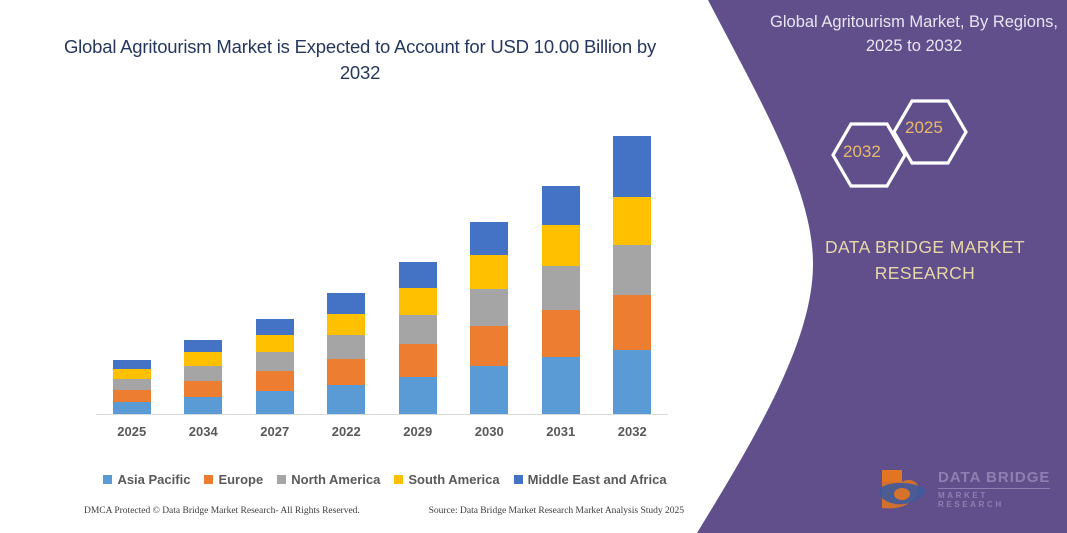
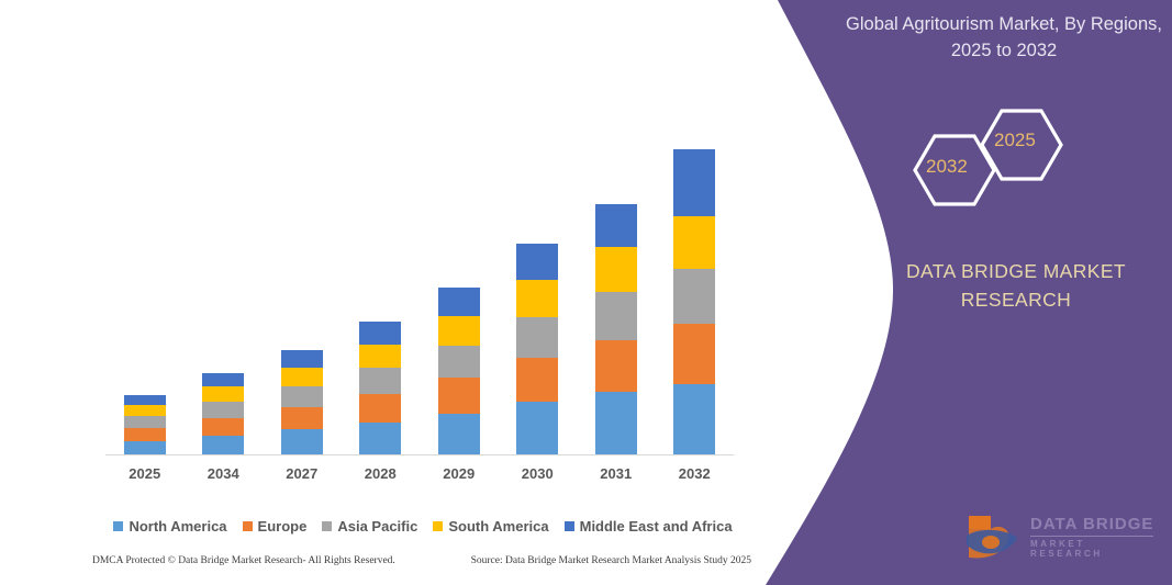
- Global Agritourism Market is Expected to Account for USD 10.00 Billion by 2032
  2025
  2034
  2027
- 2022
+ 2028
  2029
  2030
  2031
  2032
- Asia Pacific
+ North America
  Europe
- North America
+ Asia Pacific
  South America
  Middle East and Africa
  DMCA Protected © Data Bridge Market Research- All Rights Reserved.
  Source: Data Bridge Market Research Market Analysis Study 2025
  Global Agritourism Market, By Regions, 2025 to 2032
  2032
  2025
  DATA BRIDGE MARKET
  RESEARCH
  DATA BRIDGE
  MARKET RESEARCH
